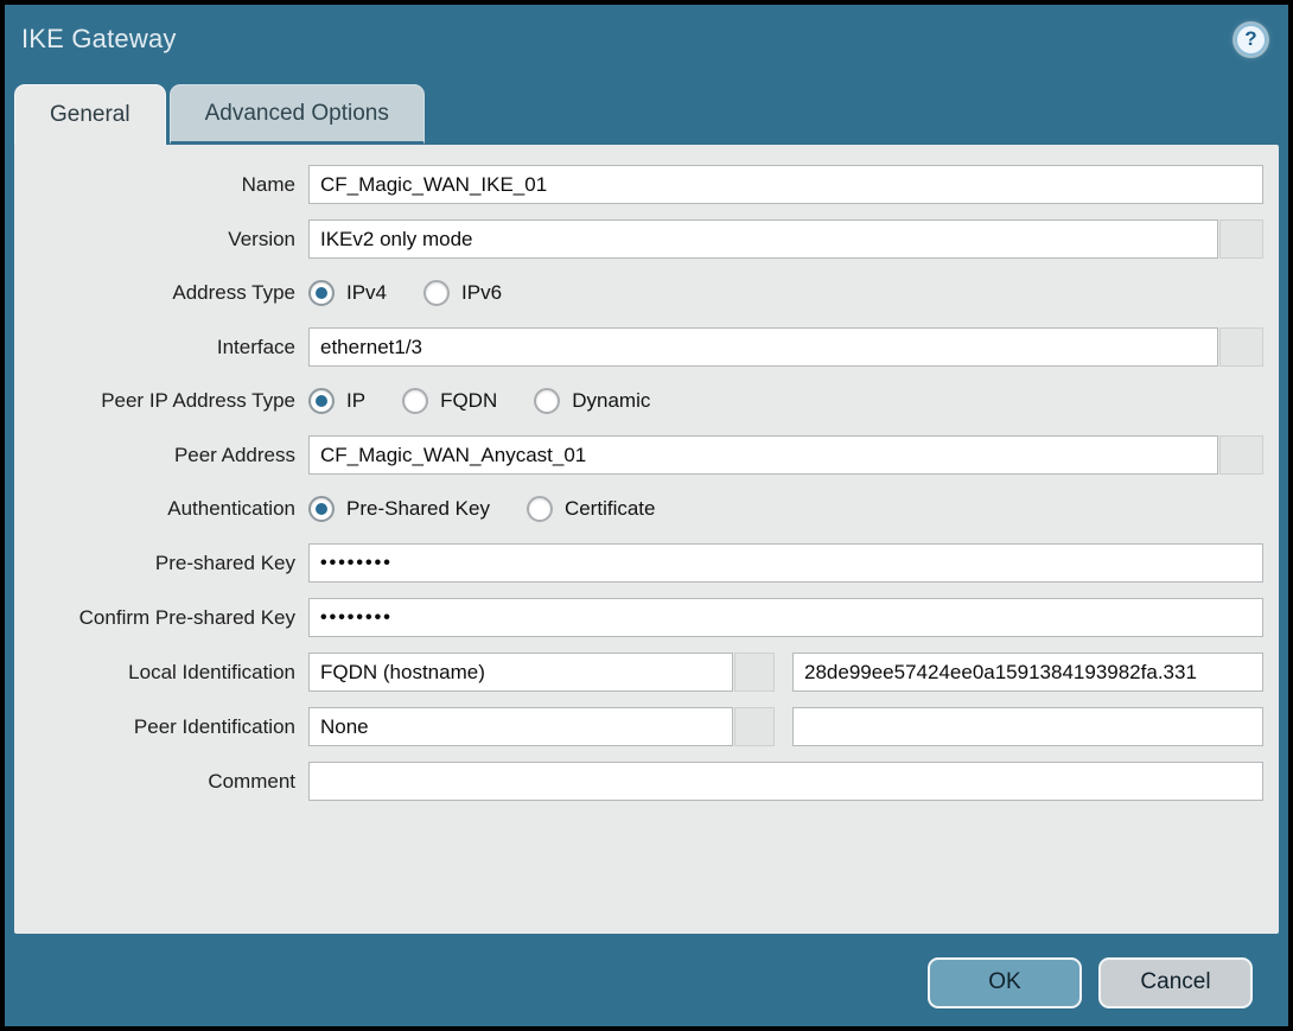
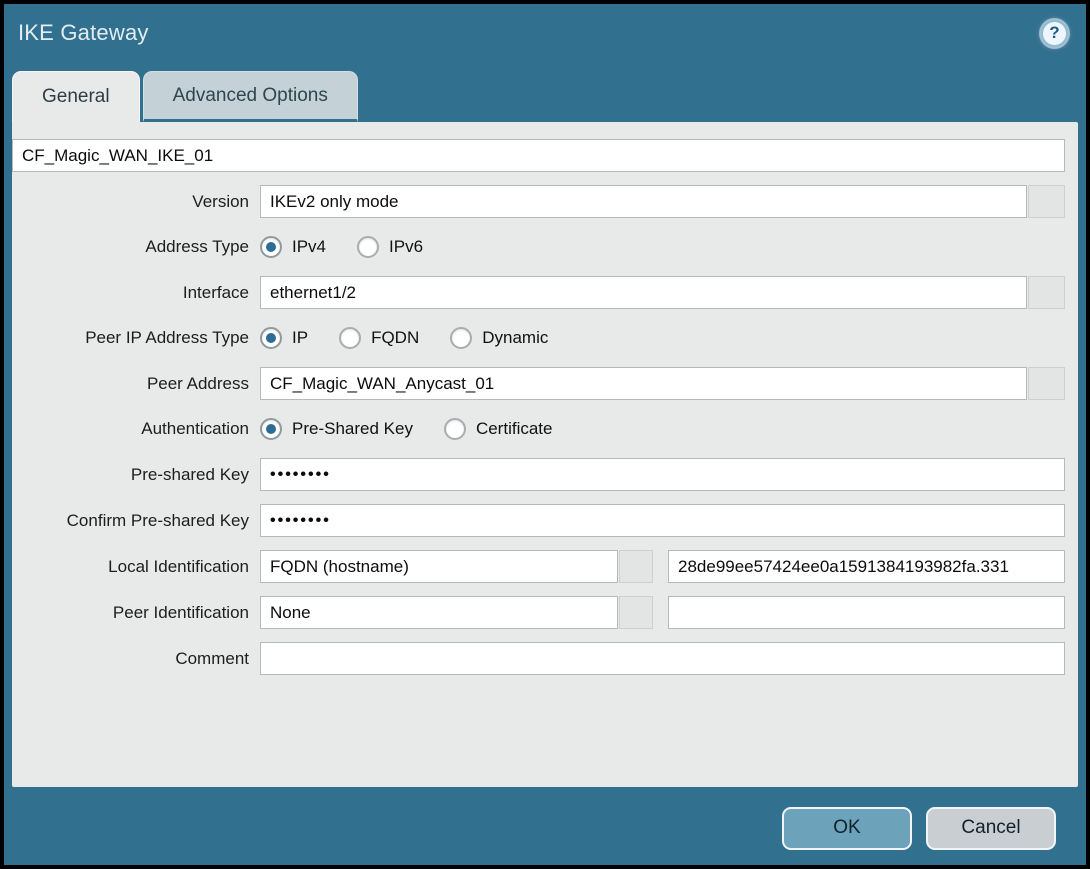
  IKE Gateway
  ?
  General
  Advanced Options
- Name
  CF_Magic_WAN_IKE_01
  Version
  IKEv2 only mode
  Address Type
  IPv4
  IPv6
  Interface
- ethernet1/3
+ ethernet1/2
  Peer IP Address Type
  IP
  FQDN
  Dynamic
  Peer Address
  CF_Magic_WAN_Anycast_01
  Authentication
  Pre-Shared Key
  Certificate
  Pre-shared Key
  ••••••••
  Confirm Pre-shared Key
  ••••••••
  Local Identification
  FQDN (hostname)
  28de99ee57424ee0a1591384193982fa.331
  Peer Identification
  None
  Comment
  OK
  Cancel
